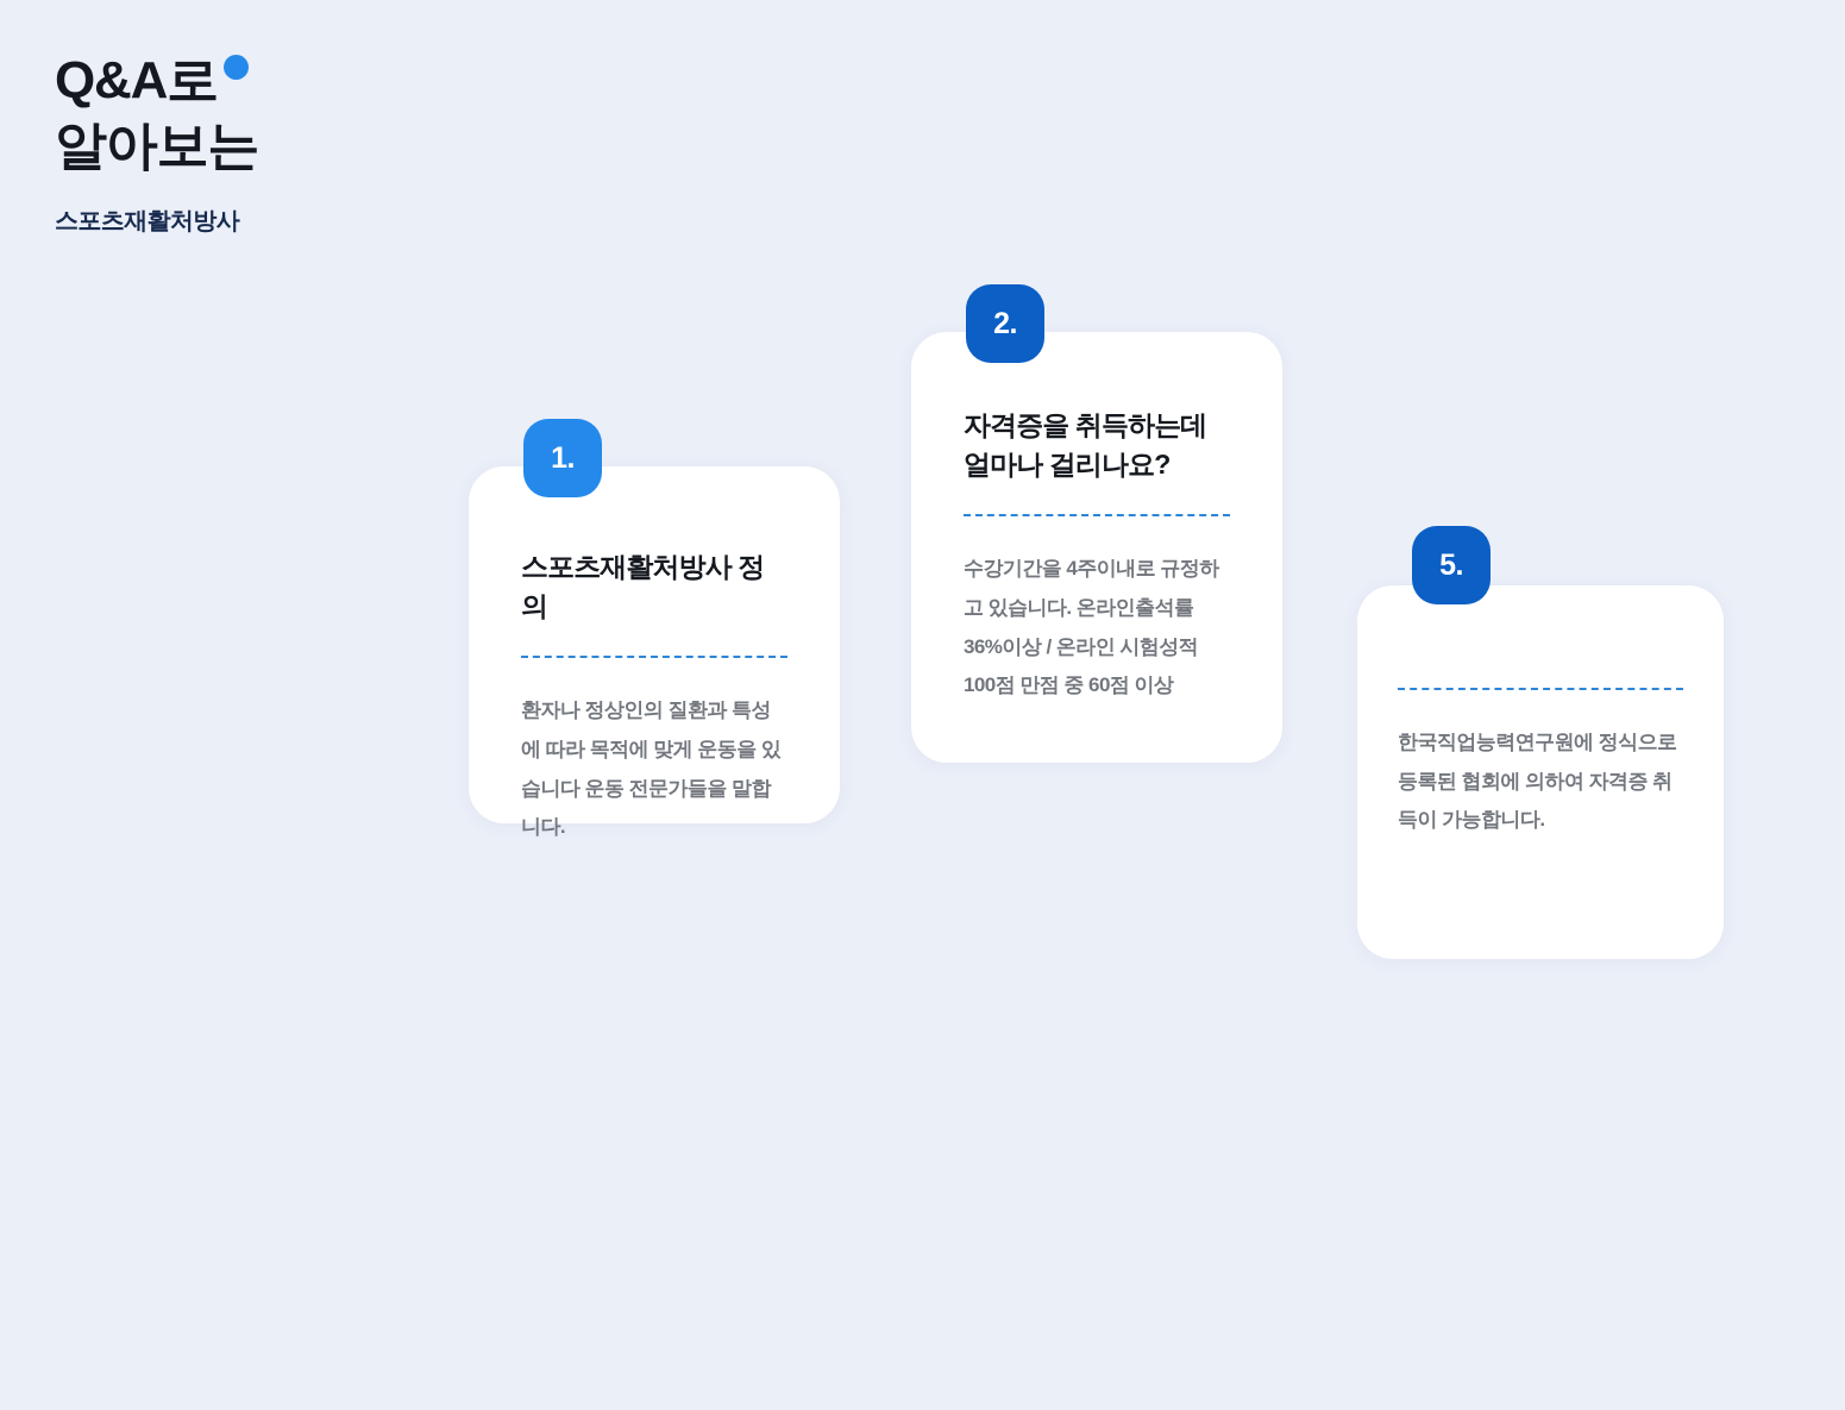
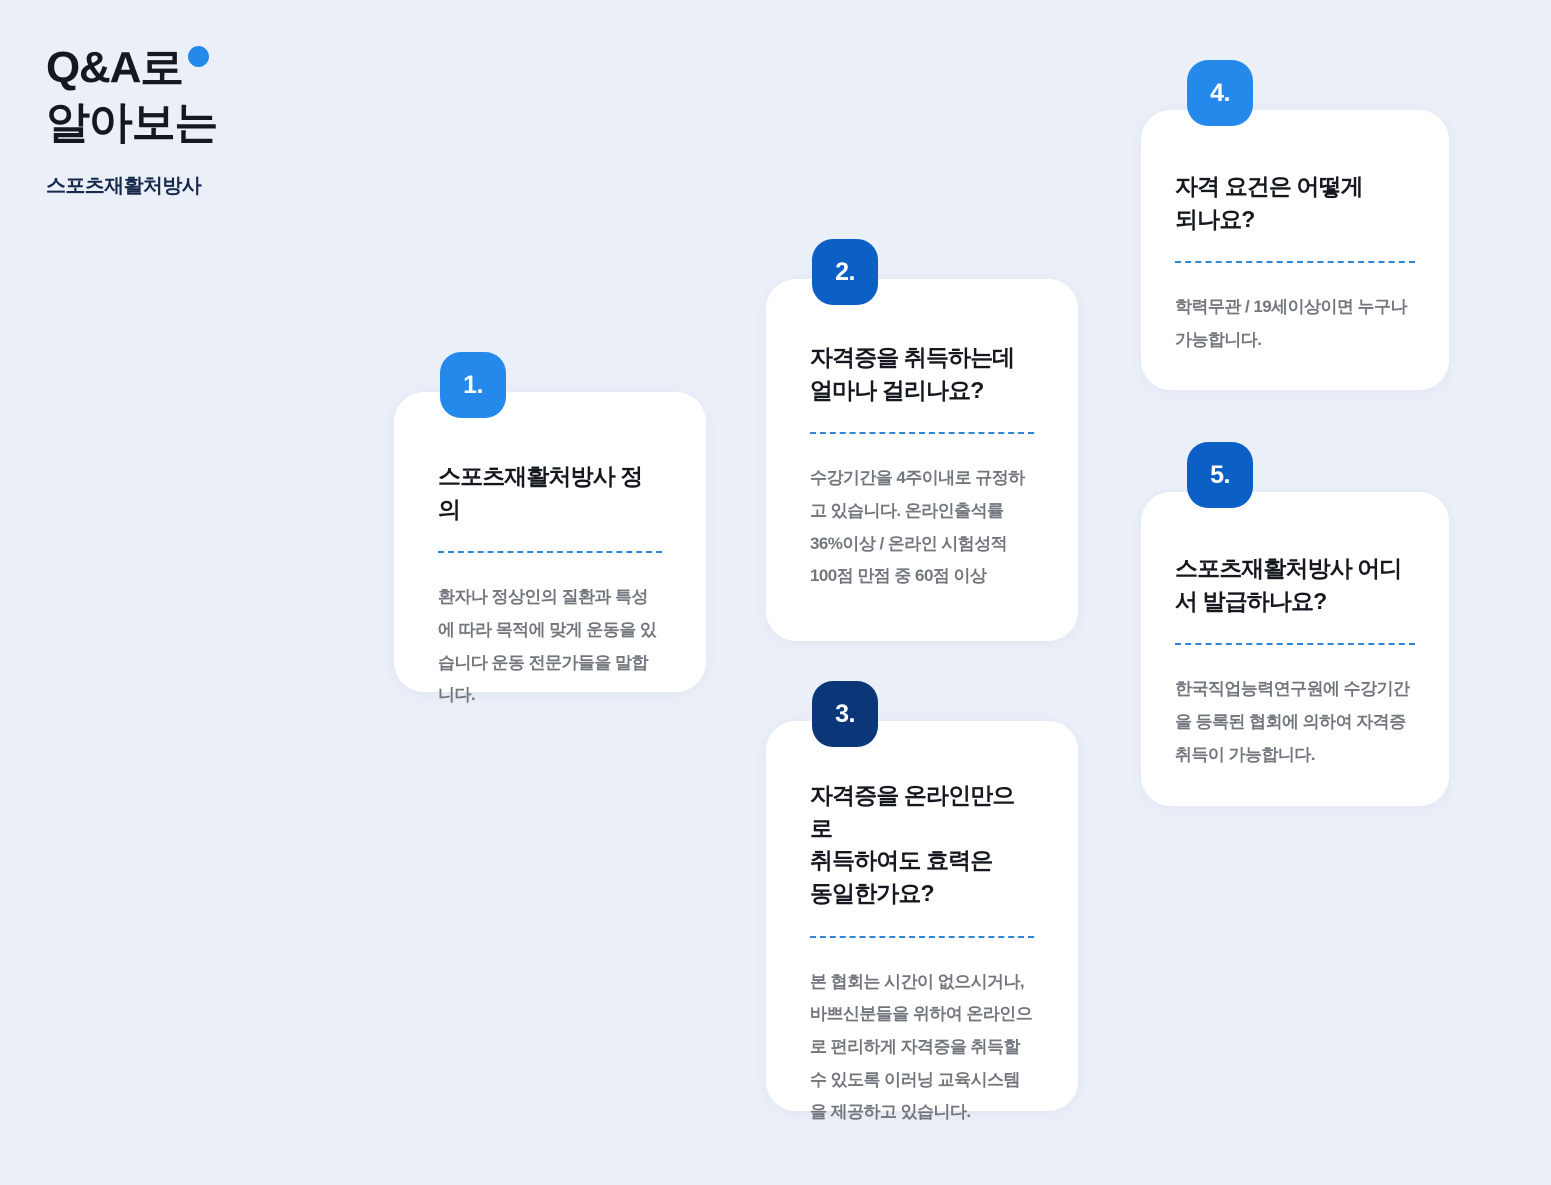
  Q&A로
  알아보는
  스포츠재활처방사
  1.
  스포츠재활처방사 정의
  환자나 정상인의 질환과 특성에 따라 목적에 맞게 운동을 있습니다 운동 전문가들을 말합니다.
  2.
  자격증을 취득하는데
  얼마나 걸리나요?
  수강기간을 4주이내로 규정하고 있습니다. 온라인출석률 36%이상 / 온라인 시험성적 100점 만점 중 60점 이상
+ 3.
+ 자격증을 온라인만으로
+ 취득하여도 효력은
+ 동일한가요?
+ 본 협회는 시간이 없으시거나, 바쁘신분들을 위하여 온라인으로 편리하게 자격증을 취득할 수 있도록 이러닝 교육시스템을 제공하고 있습니다.
+ 4.
+ 자격 요건은 어떻게
+ 되나요?
+ 학력무관 / 19세이상이면 누구나 가능합니다.
  5.
+ 스포츠재활처방사 어디서 발급하나요?
- 한국직업능력연구원에 정식으로 등록된 협회에 의하여 자격증 취득이 가능합니다.
+ 한국직업능력연구원에 수강기간을 등록된 협회에 의하여 자격증 취득이 가능합니다.
